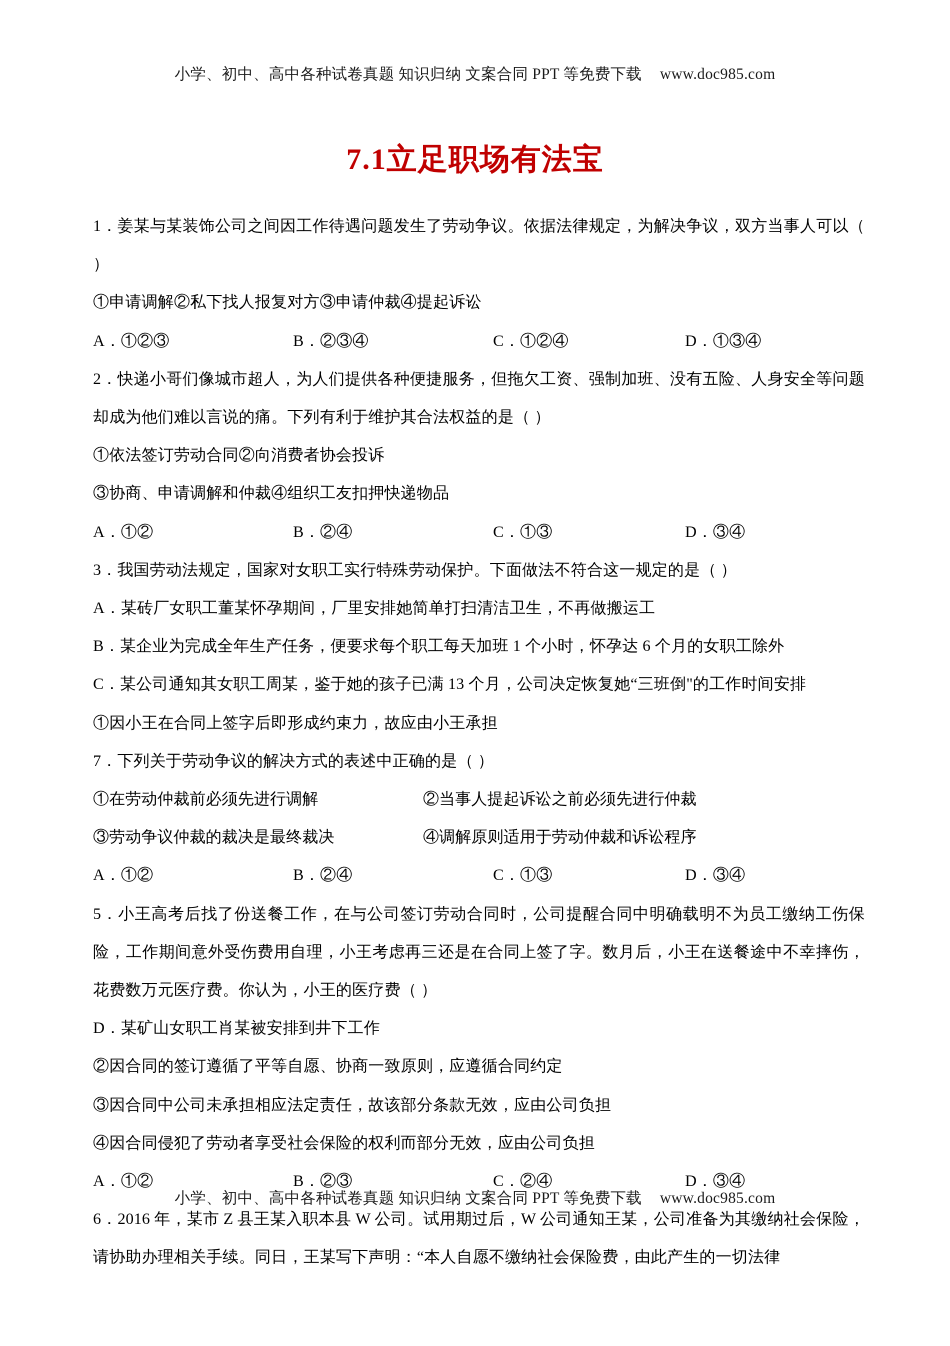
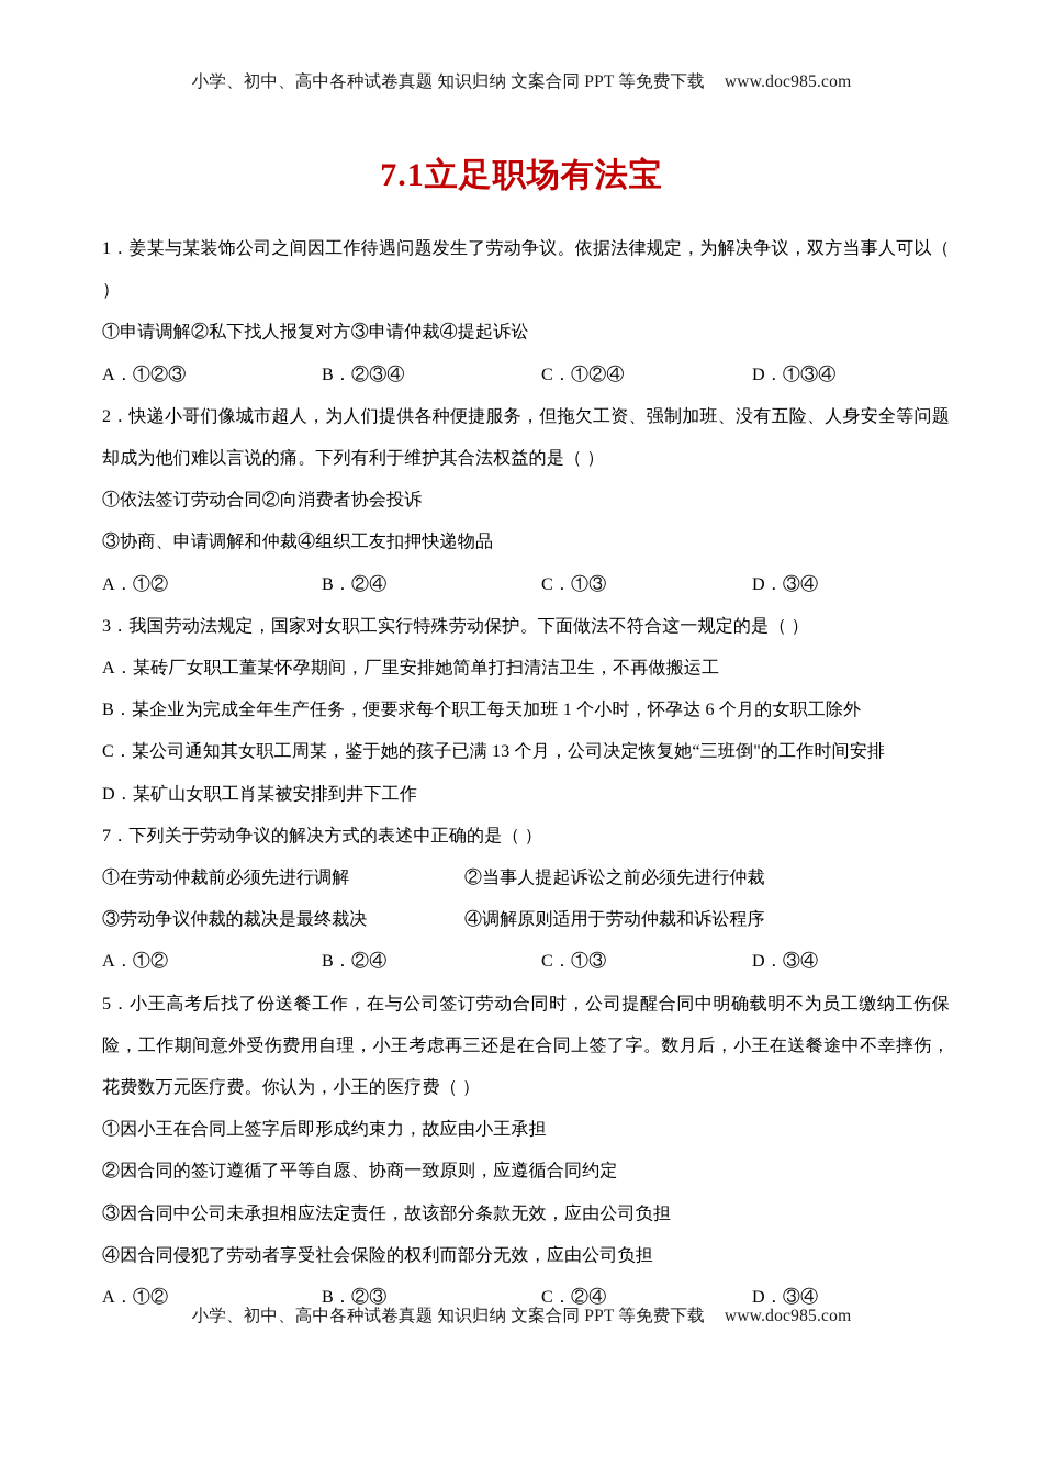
  小学、初中、高中各种试卷真题 知识归纳 文案合同 PPT 等免费下载 www.doc985.com
  7.1立足职场有法宝
  1．姜某与某装饰公司之间因工作待遇问题发生了劳动争议。依据法律规定，为解决争议，双方当事人可以（ ）
  ①申请调解②私下找人报复对方③申请仲裁④提起诉讼
  A．①②③
  B．②③④
  C．①②④
  D．①③④
  2．快递小哥们像城市超人，为人们提供各种便捷服务，但拖欠工资、强制加班、没有五险、人身安全等问题却成为他们难以言说的痛。下列有利于维护其合法权益的是（ ）
  ①依法签订劳动合同②向消费者协会投诉
  ③协商、申请调解和仲裁④组织工友扣押快递物品
  A．①②
  B．②④
  C．①③
  D．③④
  3．我国劳动法规定，国家对女职工实行特殊劳动保护。下面做法不符合这一规定的是（ ）
  A．某砖厂女职工董某怀孕期间，厂里安排她简单打扫清洁卫生，不再做搬运工
  B．某企业为完成全年生产任务，便要求每个职工每天加班 1 个小时，怀孕达 6 个月的女职工除外
  C．某公司通知其女职工周某，鉴于她的孩子已满 13 个月，公司决定恢复她“三班倒"的工作时间安排
- ①因小王在合同上签字后即形成约束力，故应由小王承担
+ D．某矿山女职工肖某被安排到井下工作
  7．下列关于劳动争议的解决方式的表述中正确的是（ ）
  ①在劳动仲裁前必须先进行调解
  ②当事人提起诉讼之前必须先进行仲裁
  ③劳动争议仲裁的裁决是最终裁决
  ④调解原则适用于劳动仲裁和诉讼程序
  A．①②
  B．②④
  C．①③
  D．③④
  5．小王高考后找了份送餐工作，在与公司签订劳动合同时，公司提醒合同中明确载明不为员工缴纳工伤保险，工作期间意外受伤费用自理，小王考虑再三还是在合同上签了字。数月后，小王在送餐途中不幸摔伤，花费数万元医疗费。你认为，小王的医疗费（ ）
- D．某矿山女职工肖某被安排到井下工作
+ ①因小王在合同上签字后即形成约束力，故应由小王承担
  ②因合同的签订遵循了平等自愿、协商一致原则，应遵循合同约定
  ③因合同中公司未承担相应法定责任，故该部分条款无效，应由公司负担
  ④因合同侵犯了劳动者享受社会保险的权利而部分无效，应由公司负担
  A．①②
  B．②③
  C．②④
  D．③④
- 6．2016 年，某市 Z 县王某入职本县 W 公司。试用期过后，W 公司通知王某，公司准备为其缴纳社会保险，请协助办理相关手续。同日，王某写下声明：“本人自愿不缴纳社会保险费，由此产生的一切法律
  小学、初中、高中各种试卷真题 知识归纳 文案合同 PPT 等免费下载 www.doc985.com
